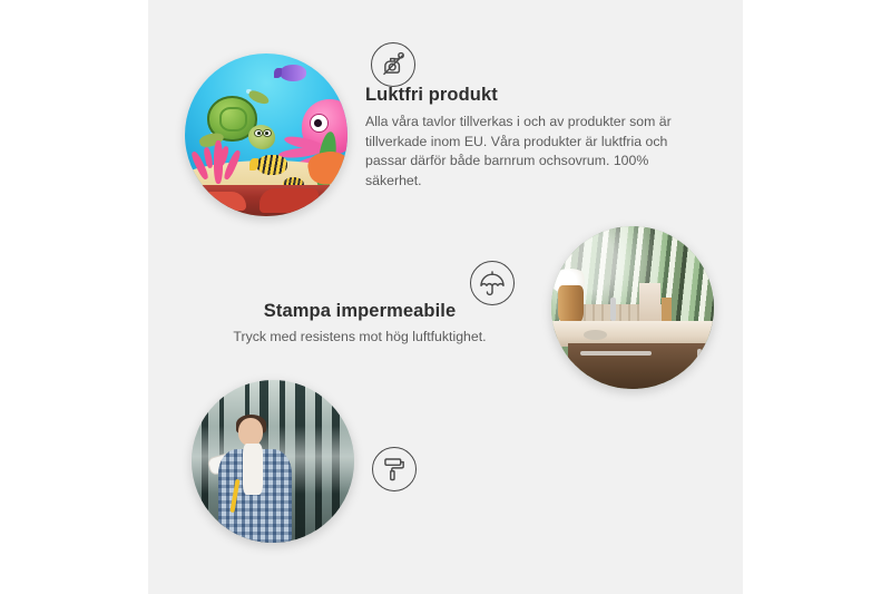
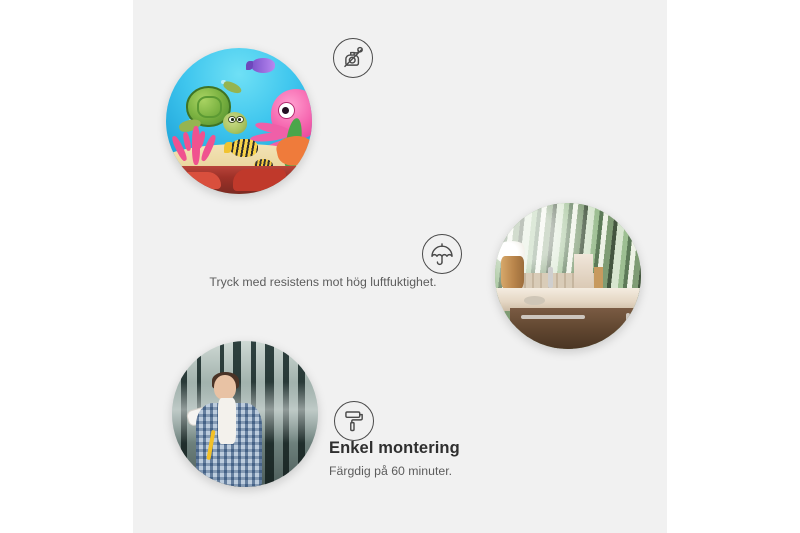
- Luktfri produkt
- Alla våra tavlor tillverkas i och av produkter som är tillverkade inom EU. Våra produkter är luktfria och passar därför både barnrum ochsovrum. 100% säkerhet.
- Stampa impermeabile
  Tryck med resistens mot hög luftfuktighet.
+ Enkel montering
+ Färgdig på 60 minuter.
